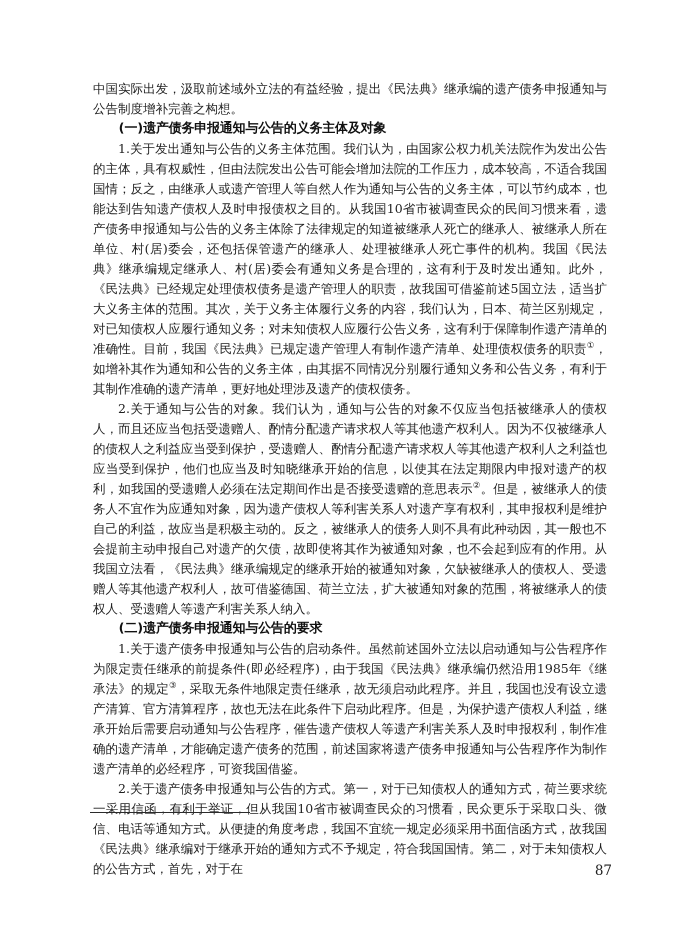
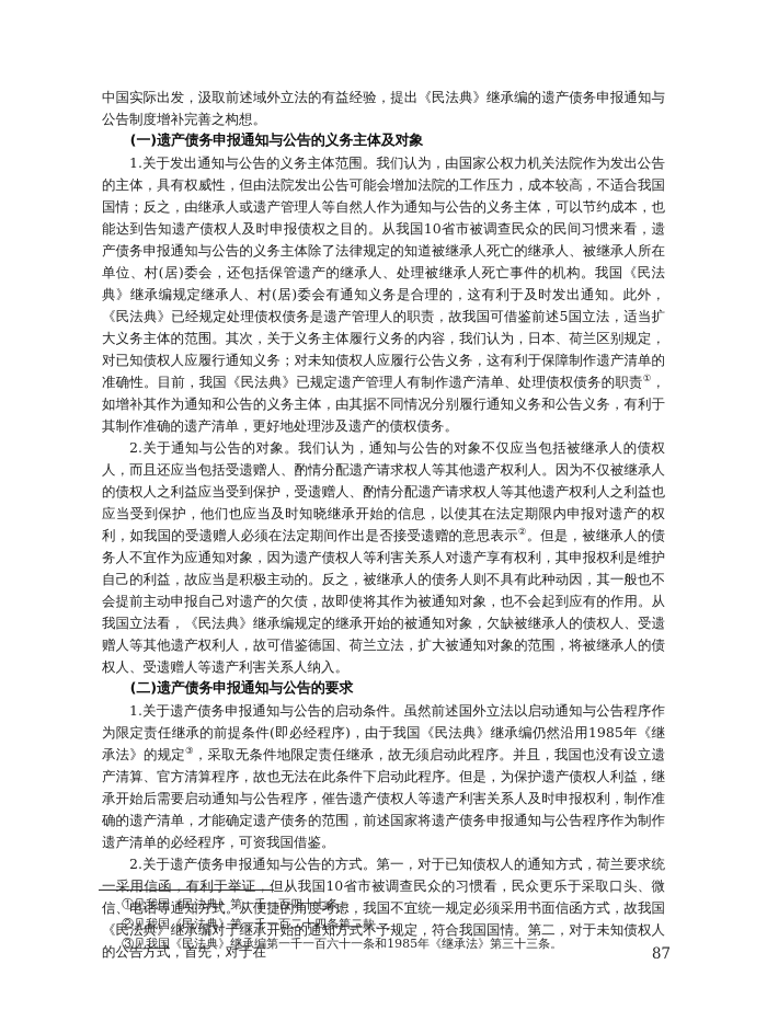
  中国实际出发，汲取前述域外立法的有益经验，提出《民法典》继承编的遗产债务申报通知与公告制度增补完善之构想。
  (一)遗产债务申报通知与公告的义务主体及对象
  1.关于发出通知与公告的义务主体范围。我们认为，由国家公权力机关法院作为发出公告的主体，具有权威性，但由法院发出公告可能会增加法院的工作压力，成本较高，不适合我国国情；反之，由继承人或遗产管理人等自然人作为通知与公告的义务主体，可以节约成本，也能达到告知遗产债权人及时申报债权之目的。从我国10省市被调查民众的民间习惯来看，遗产债务申报通知与公告的义务主体除了法律规定的知道被继承人死亡的继承人、被继承人所在单位、村(居)委会，还包括保管遗产的继承人、处理被继承人死亡事件的机构。我国《民法典》继承编规定继承人、村(居)委会有通知义务是合理的，这有利于及时发出通知。此外，《民法典》已经规定处理债权债务是遗产管理人的职责，故我国可借鉴前述5国立法，适当扩大义务主体的范围。其次，关于义务主体履行义务的内容，我们认为，日本、荷兰区别规定，对已知债权人应履行通知义务；对未知债权人应履行公告义务，这有利于保障制作遗产清单的准确性。目前，我国《民法典》已规定遗产管理人有制作遗产清单、处理债权债务的职责①，如增补其作为通知和公告的义务主体，由其据不同情况分别履行通知义务和公告义务，有利于其制作准确的遗产清单，更好地处理涉及遗产的债权债务。
  2.关于通知与公告的对象。我们认为，通知与公告的对象不仅应当包括被继承人的债权人，而且还应当包括受遗赠人、酌情分配遗产请求权人等其他遗产权利人。因为不仅被继承人的债权人之利益应当受到保护，受遗赠人、酌情分配遗产请求权人等其他遗产权利人之利益也应当受到保护，他们也应当及时知晓继承开始的信息，以使其在法定期限内申报对遗产的权利，如我国的受遗赠人必须在法定期间作出是否接受遗赠的意思表示②。但是，被继承人的债务人不宜作为应通知对象，因为遗产债权人等利害关系人对遗产享有权利，其申报权利是维护自己的利益，故应当是积极主动的。反之，被继承人的债务人则不具有此种动因，其一般也不会提前主动申报自己对遗产的欠债，故即使将其作为被通知对象，也不会起到应有的作用。从我国立法看，《民法典》继承编规定的继承开始的被通知对象，欠缺被继承人的债权人、受遗赠人等其他遗产权利人，故可借鉴德国、荷兰立法，扩大被通知对象的范围，将被继承人的债权人、受遗赠人等遗产利害关系人纳入。
  (二)遗产债务申报通知与公告的要求
  1.关于遗产债务申报通知与公告的启动条件。虽然前述国外立法以启动通知与公告程序作为限定责任继承的前提条件(即必经程序)，由于我国《民法典》继承编仍然沿用1985年《继承法》的规定③，采取无条件地限定责任继承，故无须启动此程序。并且，我国也没有设立遗产清算、官方清算程序，故也无法在此条件下启动此程序。但是，为保护遗产债权人利益，继承开始后需要启动通知与公告程序，催告遗产债权人等遗产利害关系人及时申报权利，制作准确的遗产清单，才能确定遗产债务的范围，前述国家将遗产债务申报通知与公告程序作为制作遗产清单的必经程序，可资我国借鉴。
  2.关于遗产债务申报通知与公告的方式。第一，对于已知债权人的通知方式，荷兰要求统一采用信函，有利于举证，但从我国10省市被调查民众的习惯看，民众更乐于采取口头、微信、电话等通知方式。从便捷的角度考虑，我国不宜统一规定必须采用书面信函方式，故我国《民法典》继承编对于继承开始的通知方式不予规定，符合我国国情。第二，对于未知债权人的公告方式，首先，对于在
+ ①见我国《民法典》第一千一百四十七条。
+ ②见我国《民法典》第一千一百二十四条第二款。
+ ③见我国《民法典》继承编第一千一百六十一条和1985年《继承法》第三十三条。
  87
